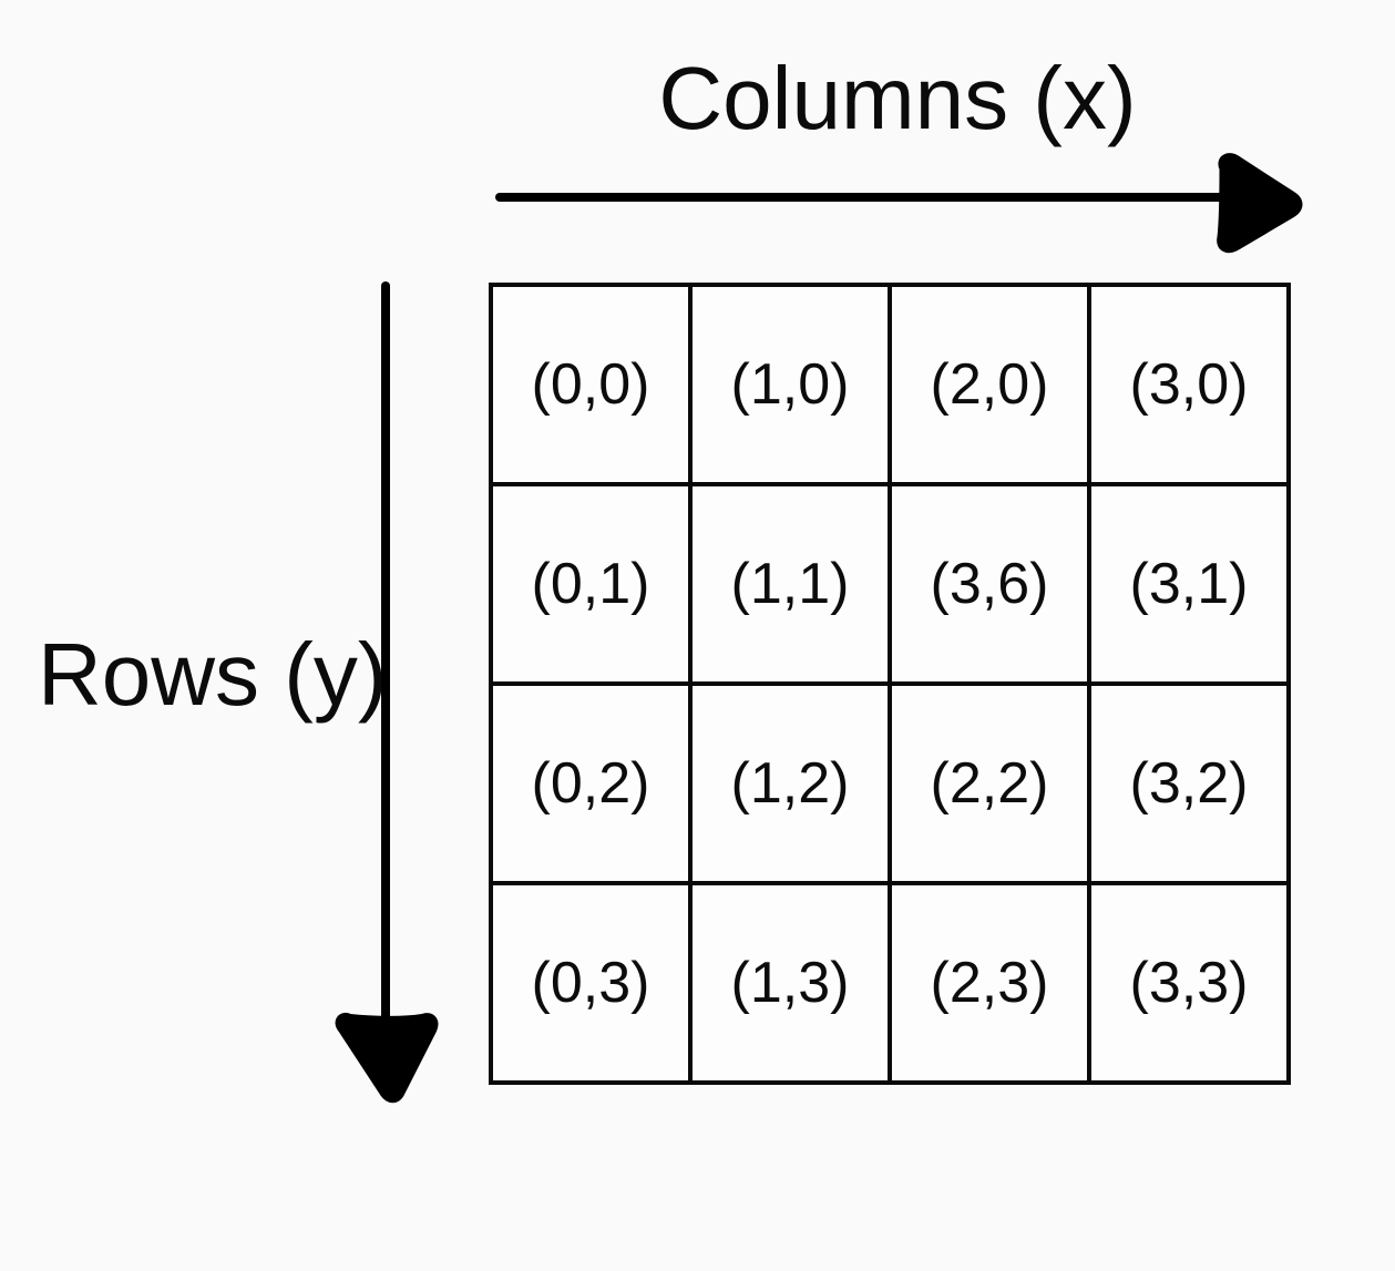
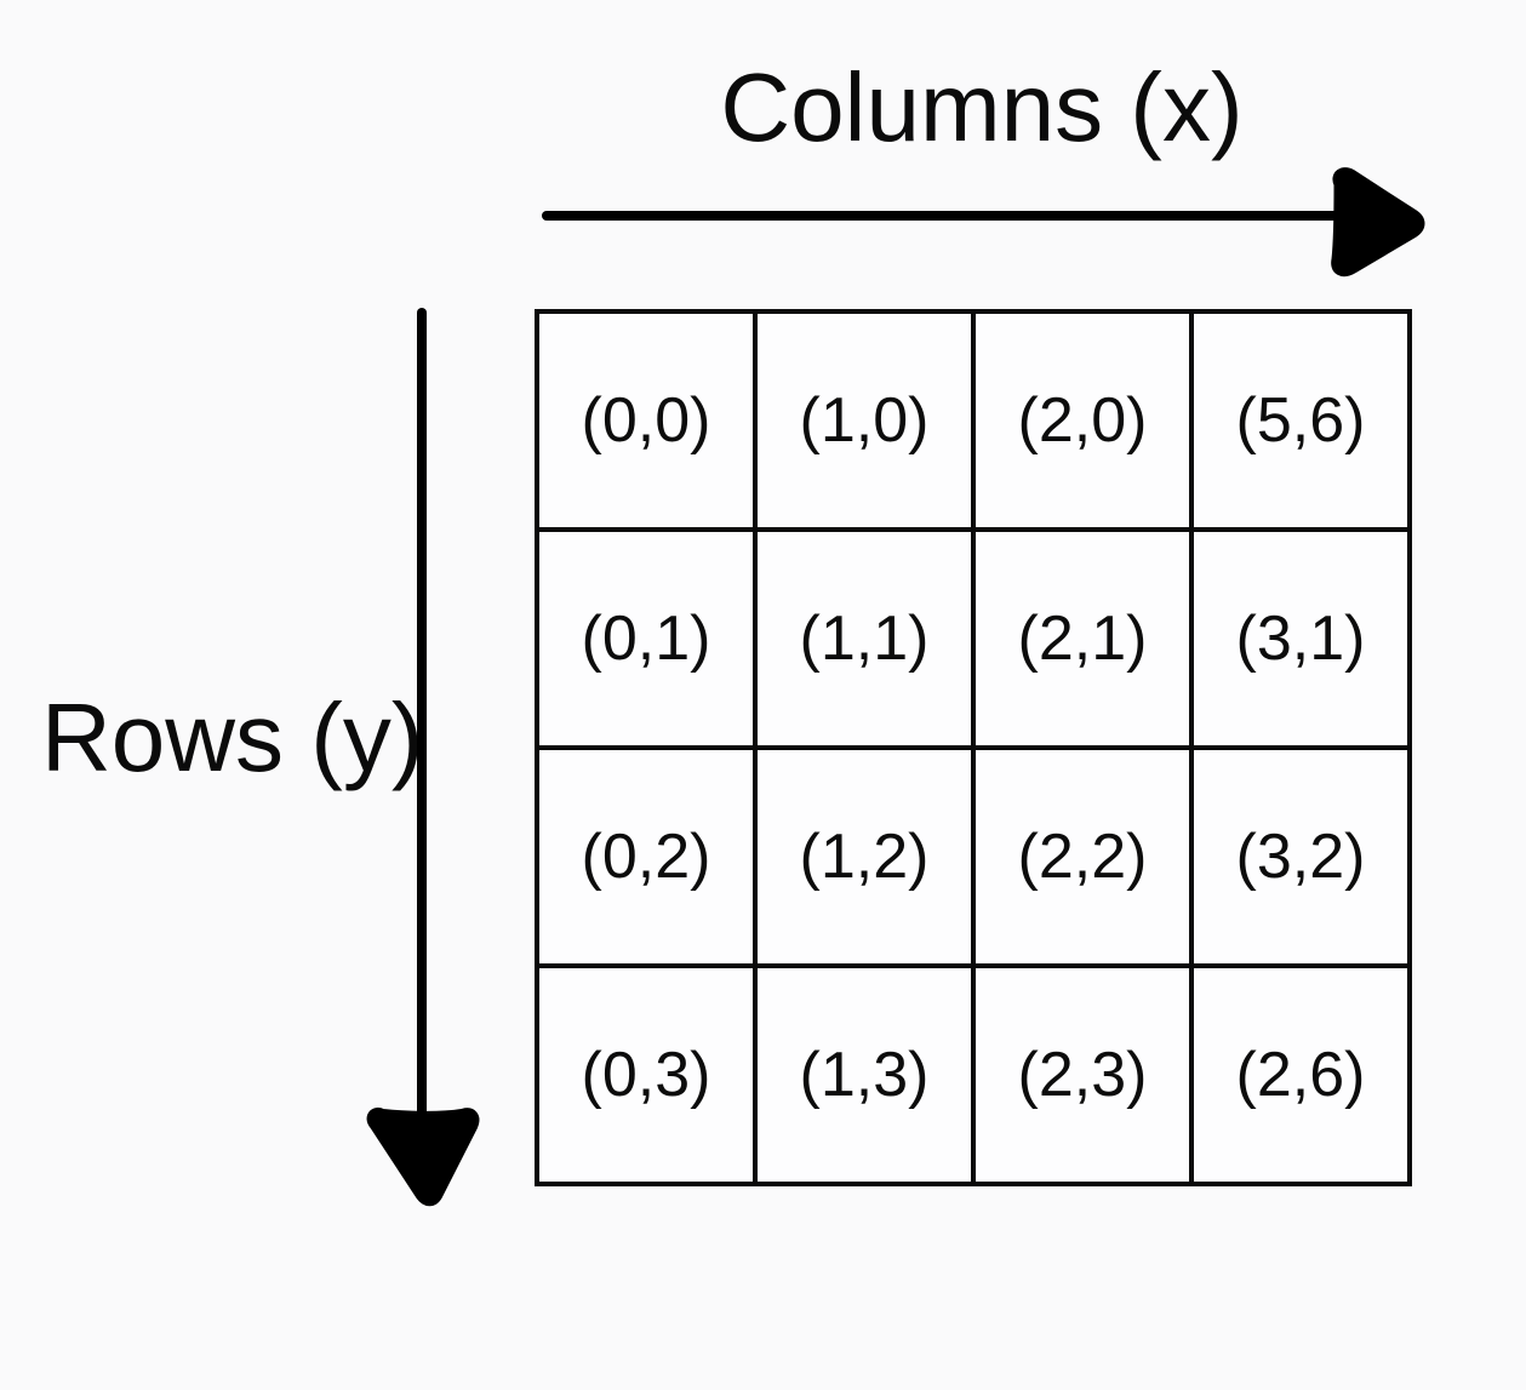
  Columns (x)
  Rows (y)
  (0,0)
  (1,0)
  (2,0)
- (3,0)
+ (5,6)
  (0,1)
  (1,1)
- (3,6)
+ (2,1)
  (3,1)
  (0,2)
  (1,2)
  (2,2)
  (3,2)
  (0,3)
  (1,3)
  (2,3)
- (3,3)
+ (2,6)
